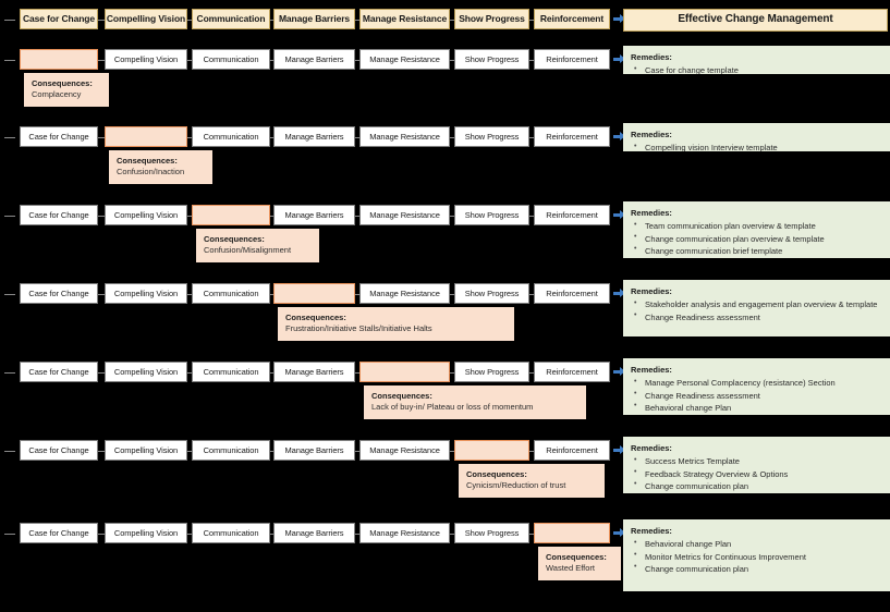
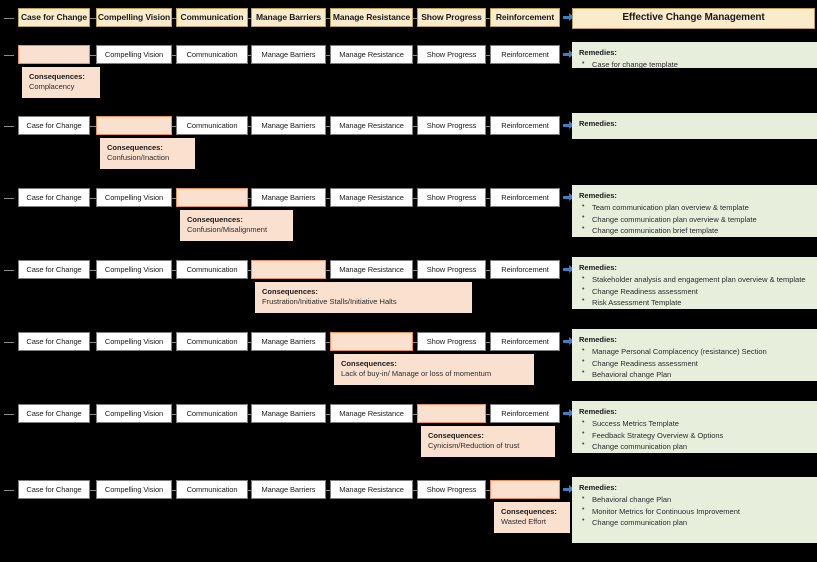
  Case for Change
  Compelling Vision
  Communication
  Manage Barriers
  Manage Resistance
  Show Progress
  Reinforcement
  Effective Change Management
  Compelling Vision
  Communication
  Manage Barriers
  Manage Resistance
  Show Progress
  Reinforcement
  Consequences:
  Complacency
  Remedies:
  Case for change template
  Case for Change
  Communication
  Manage Barriers
  Manage Resistance
  Show Progress
  Reinforcement
  Consequences:
  Confusion/Inaction
  Remedies:
- Compelling vision Interview template
  Case for Change
  Compelling Vision
  Manage Barriers
  Manage Resistance
  Show Progress
  Reinforcement
  Consequences:
  Confusion/Misalignment
  Remedies:
  Team communication plan overview & template
  Change communication plan overview & template
  Change communication brief template
  Case for Change
  Compelling Vision
  Communication
  Manage Resistance
  Show Progress
  Reinforcement
  Consequences:
  Frustration/Initiative Stalls/Initiative Halts
  Remedies:
  Stakeholder analysis and engagement plan overview & template
  Change Readiness assessment
+ Risk Assessment Template
  Case for Change
  Compelling Vision
  Communication
  Manage Barriers
  Show Progress
  Reinforcement
  Consequences:
- Lack of buy-in/ Plateau or loss of momentum
+ Lack of buy-in/ Manage or loss of momentum
  Remedies:
  Manage Personal Complacency (resistance) Section
  Change Readiness assessment
  Behavioral change Plan
  Case for Change
  Compelling Vision
  Communication
  Manage Barriers
  Manage Resistance
  Reinforcement
  Consequences:
  Cynicism/Reduction of trust
  Remedies:
  Success Metrics Template
  Feedback Strategy Overview & Options
  Change communication plan
  Case for Change
  Compelling Vision
  Communication
  Manage Barriers
  Manage Resistance
  Show Progress
  Consequences:
  Wasted Effort
  Remedies:
  Behavioral change Plan
  Monitor Metrics for Continuous Improvement
  Change communication plan
